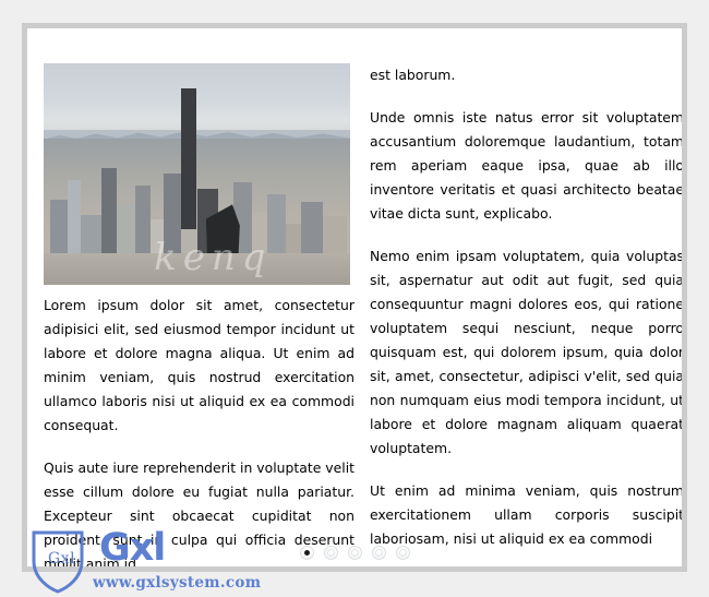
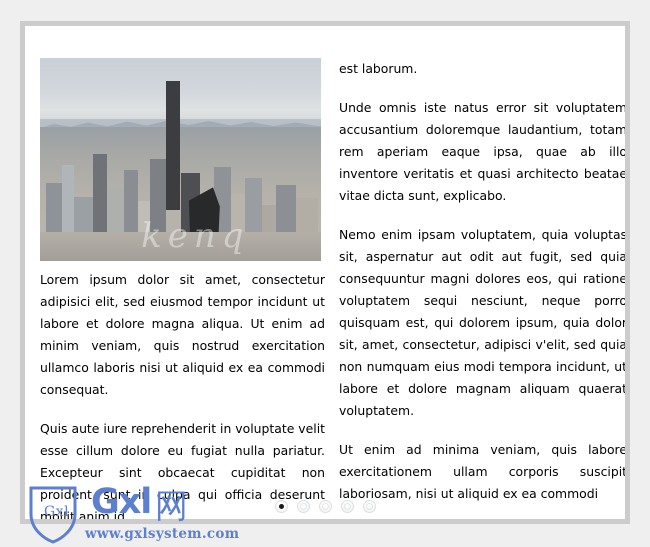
  kenq
  Lorem ipsum dolor sit amet, consectetur adipisici elit, sed eiusmod tempor incidunt ut labore et dolore magna aliqua. Ut enim ad minim veniam, quis nostrud exercitation ullamco laboris nisi ut aliquid ex ea commodi consequat.
  Quis aute iure reprehenderit in voluptate velit esse cillum dolore eu fugiat nulla pariatur. Excepteur sint obcaecat cupiditat non proidnt, sunt in culpa qui officia deserunt mollit anim id
  est laborum.
  Unde omnis iste natus error sit voluptatem accusantium doloremque laudantium, totam rem aperiam eaque ipsa, quae ab illo inventore veritatis et quasi architecto beatae vitae dicta sunt, explicabo.
  Nemo enim ipsam voluptatem, quia voluptas sit, aspernatur aut odit aut fugit, sed quia consequuntur magni dolores eos, qui ratione voluptatem sequi nesciunt, neque porro quisquam est, qui dolorem ipsum, quia dolor sit, amet, consectetur, adipisci v'elit, sed quia non numquam eius modi tempora incidunt, ut labore et dolore magnam aliquam quaerat voluptatem.
- Ut enim ad minima veniam, quis nostrum exercitationem ullam corporis suscipit laboriosam, nisi ut aliquid ex ea commodi
+ Ut enim ad minima veniam, quis labore exercitationem ullam corporis suscipit laboriosam, nisi ut aliquid ex ea commodi
  Gxl
  Gxl
+ 网
  www.gxlsystem.com
